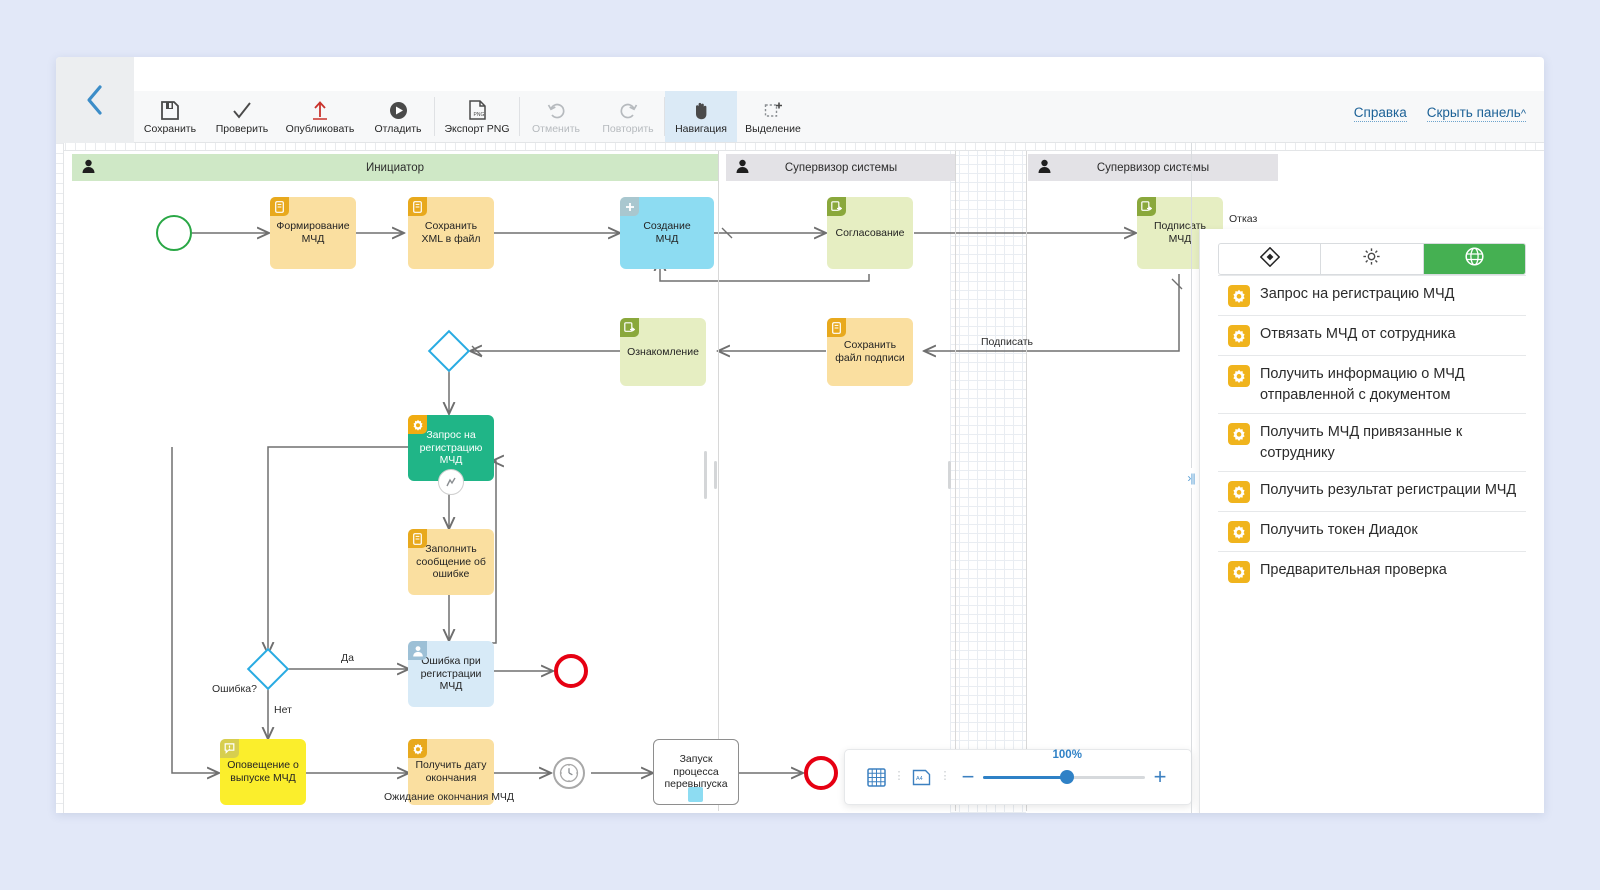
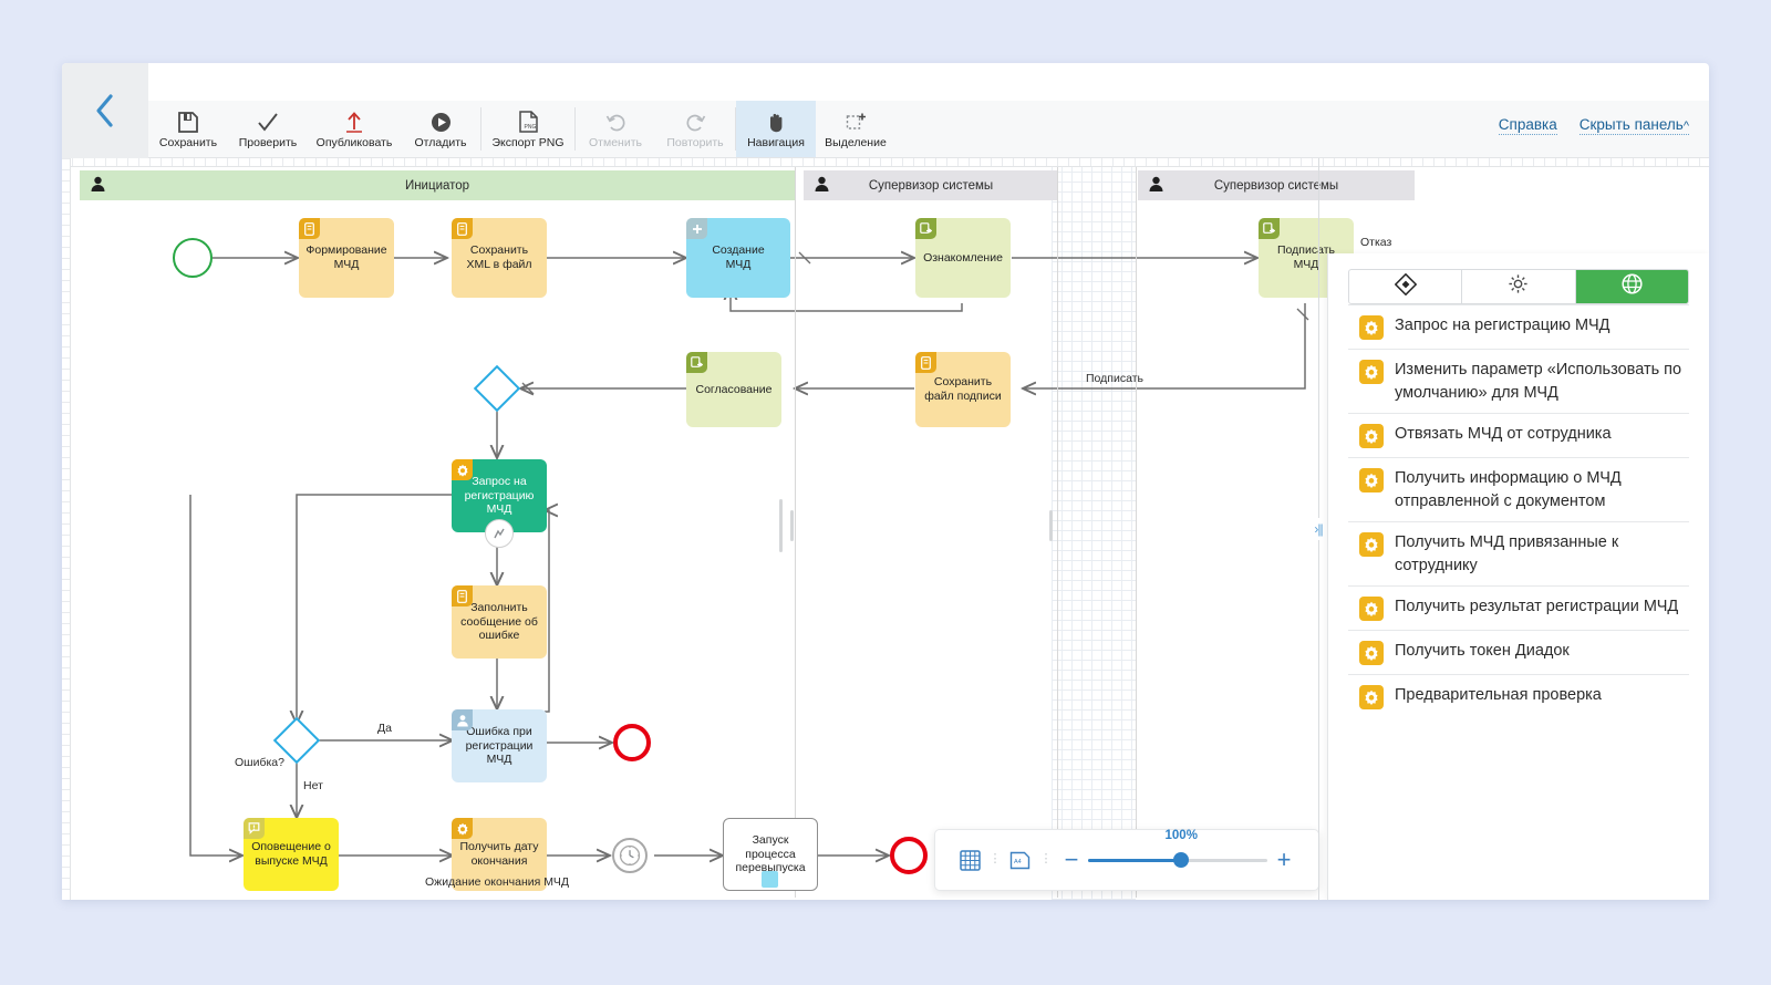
  Сохранить
  Проверить
  Опубликовать
  Отладить
  Экспорт PNG
  Отменить
  Повторить
  Навигация
  Выделение
  Справка
  Скрыть панель^
  Инициатор
  Супервизор системы
  Супервизор систмы
  Формирование
  МЧД
  Сохранить
  XML в файл
  Создание
  МЧД
- Согласование
+ Ознакомление
  Подписать
  МЧД
- Ознакомление
+ Согласование
  Сохранить
  файл подписи
  Запрос на
  регистрацию
  МЧД
  Заполнить
  сообщение об
  ошибке
  Ошибка при
  регистрации
  МЧД
  Оповещение о
  выпуске МЧД
  Получить дату
  окончания
  Запуск
  процесса
  перевыпуска
  Отказ
  Подписать
  Да
  Нет
  Ошибка?
  Ожидание окончания МЧД
  ⋮
  ⋮
  −
  100%
  +
  ›||
  Запрос на регистрацию МЧД
+ Изменить параметр «Использовать по умолчанию» для МЧД
  Отвязать МЧД от сотрудника
  Получить информацию о МЧД отправленной с документом
  Получить МЧД привязанные к сотруднику
  Получить результат регистрации МЧД
  Получить токен Диадок
  Предварительная проверка
